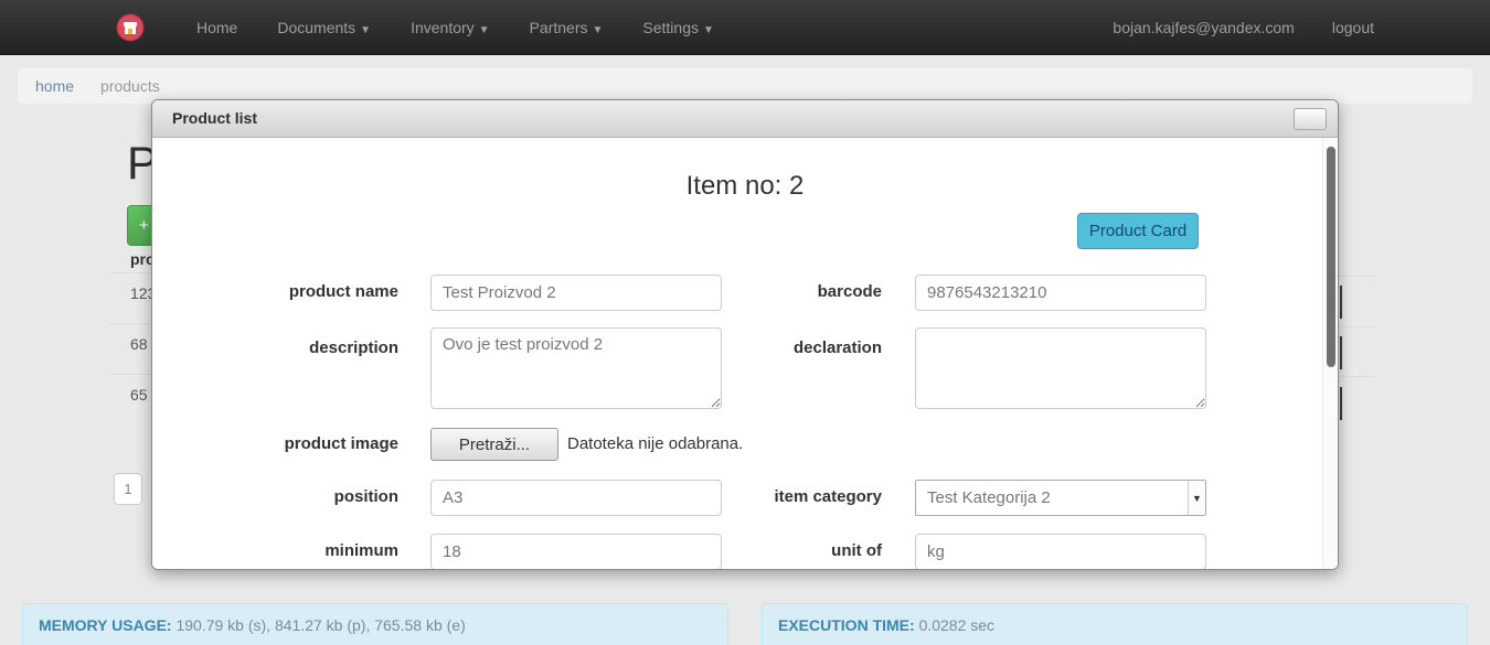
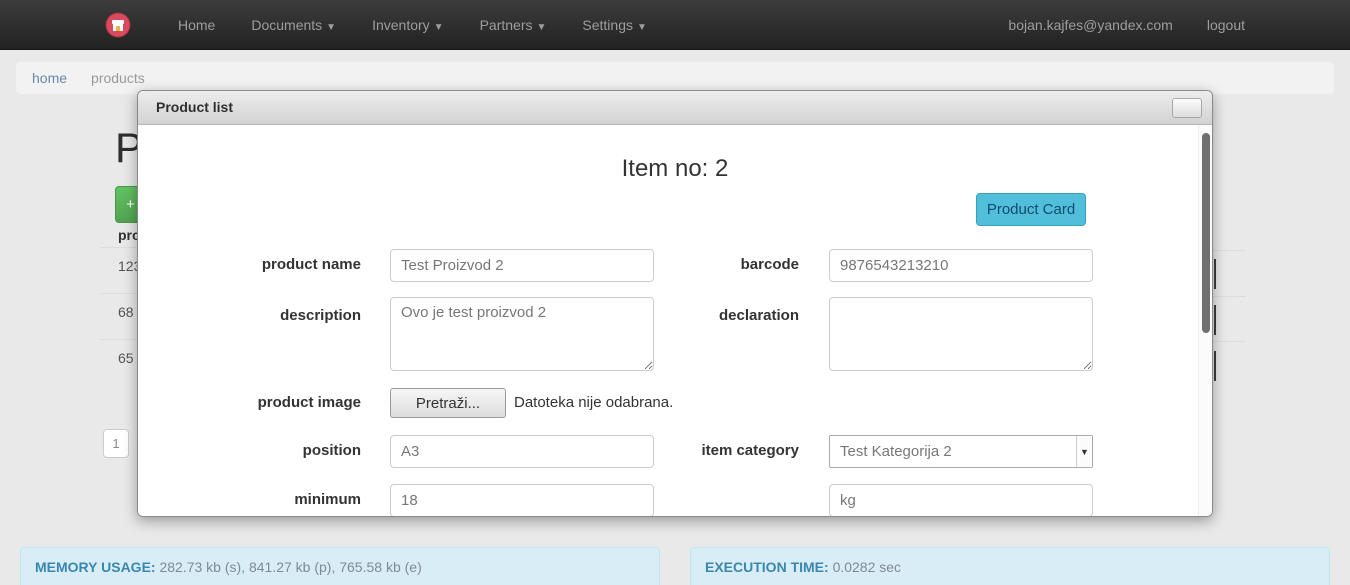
  Home
  Documents ▼
  Inventory ▼
  Partners ▼
  Settings ▼
  bojan.kajfes@yandex.com
  logout
  home
  products
  P
  +
  68
  65
  1
  Product list
  Item no: 2
  Product Card
  product name
  Test Proizvod 2
  barcode
  9876543213210
  description
  Ovo je test proizvod 2
  declaration
  product image
  Pretraži...
  Datoteka nije odabrana.
  position
  A3
  item category
  Test Kategorija 2
  ▼
  minimum
  18
- unit of
  kg
- MEMORY USAGE: 190.79 kb (s), 841.27 kb (p), 765.58 kb (e)
+ MEMORY USAGE: 282.73 kb (s), 841.27 kb (p), 765.58 kb (e)
  EXECUTION TIME: 0.0282 sec
